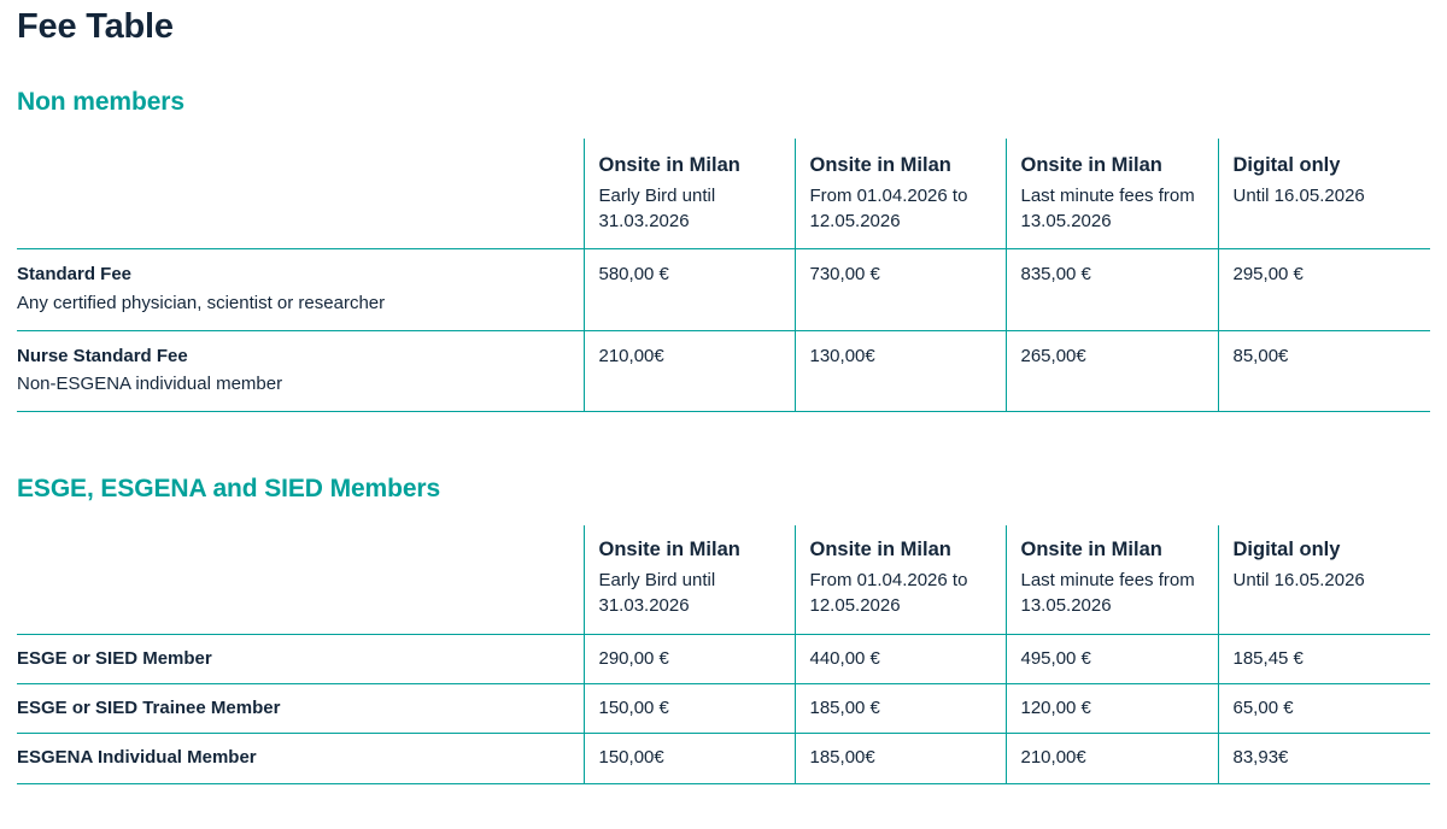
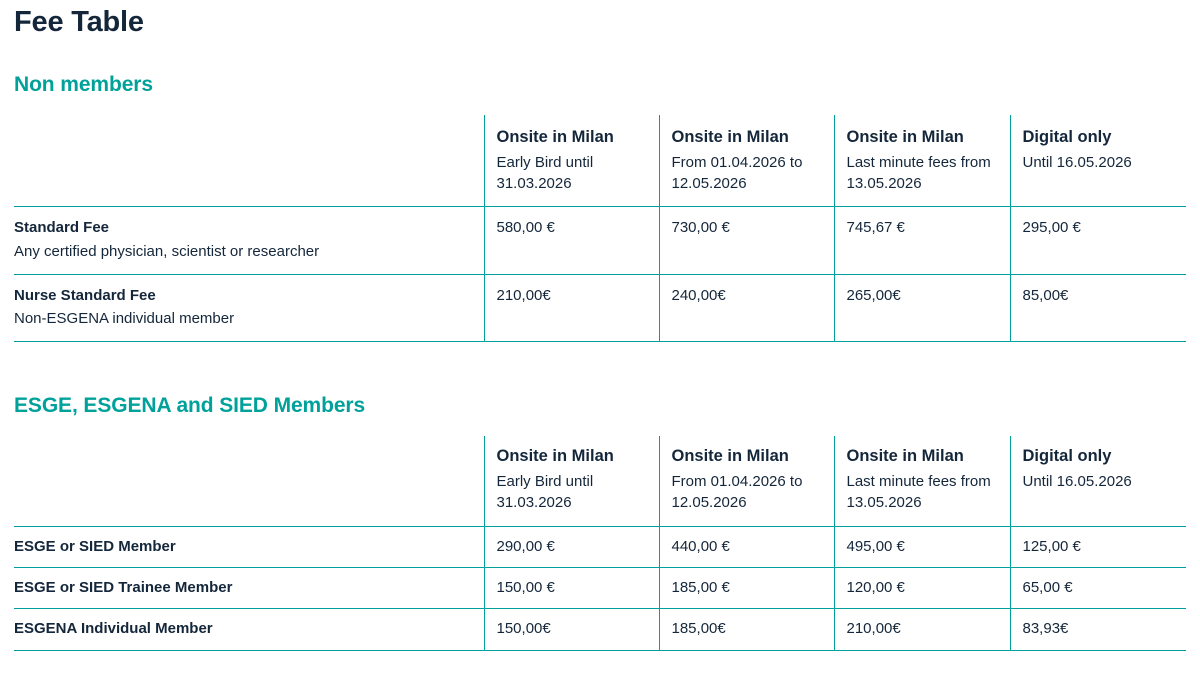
  Fee Table
  Non members
  	Onsite in Milan Early Bird until 31.03.2026	Onsite in Milan From 01.04.2026 to 12.05.2026	Onsite in Milan Last minute fees from 13.05.2026	Digital only Until 16.05.2026
- Standard Fee Any certified physician, scientist or researcher	580,00 €	730,00 €	835,00 €	295,00 €
+ Standard Fee Any certified physician, scientist or researcher	580,00 €	730,00 €	745,67 €	295,00 €
- Nurse Standard Fee Non-ESGENA individual member	210,00€	130,00€	265,00€	85,00€
+ Nurse Standard Fee Non-ESGENA individual member	210,00€	240,00€	265,00€	85,00€
  ESGE, ESGENA and SIED Members
  	Onsite in Milan Early Bird until 31.03.2026	Onsite in Milan From 01.04.2026 to 12.05.2026	Onsite in Milan Last minute fees from 13.05.2026	Digital only Until 16.05.2026
- ESGE or SIED Member	290,00 €	440,00 €	495,00 €	185,45 €
+ ESGE or SIED Member	290,00 €	440,00 €	495,00 €	125,00 €
  ESGE or SIED Trainee Member	150,00 €	185,00 €	120,00 €	65,00 €
  ESGENA Individual Member	150,00€	185,00€	210,00€	83,93€
